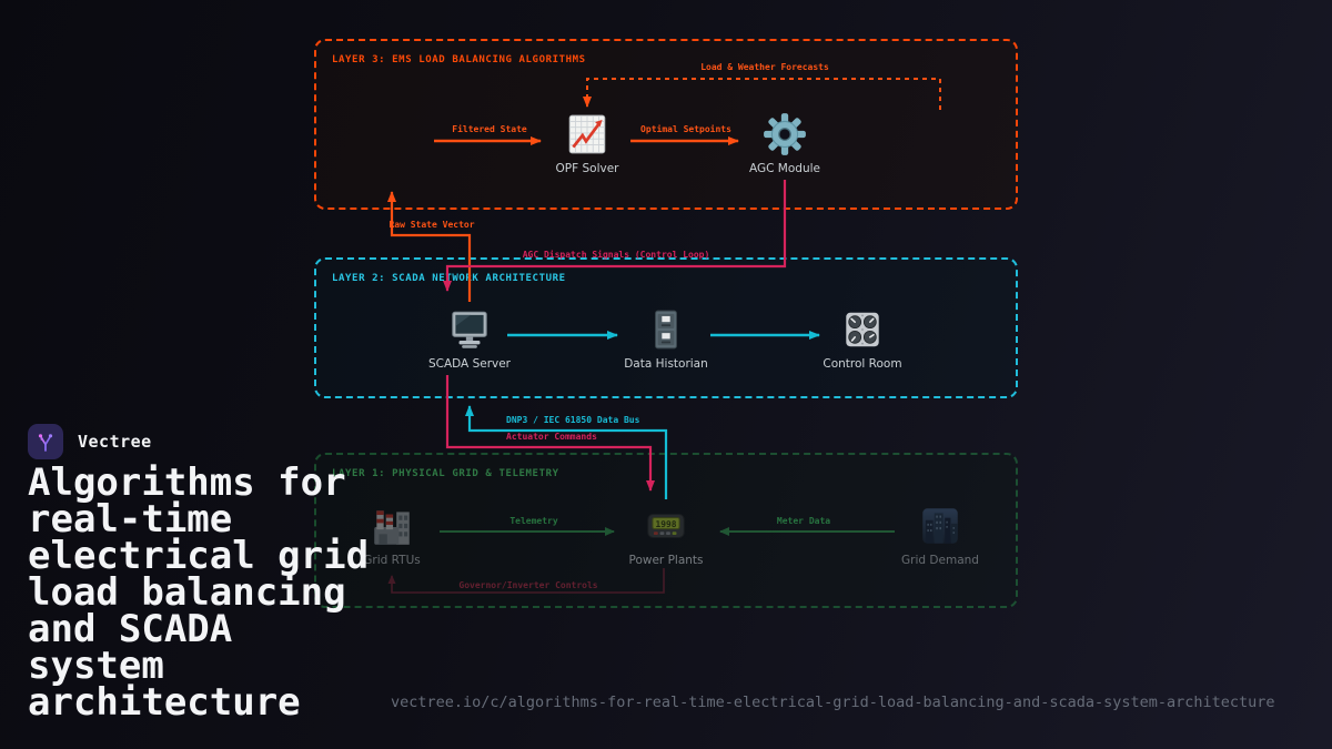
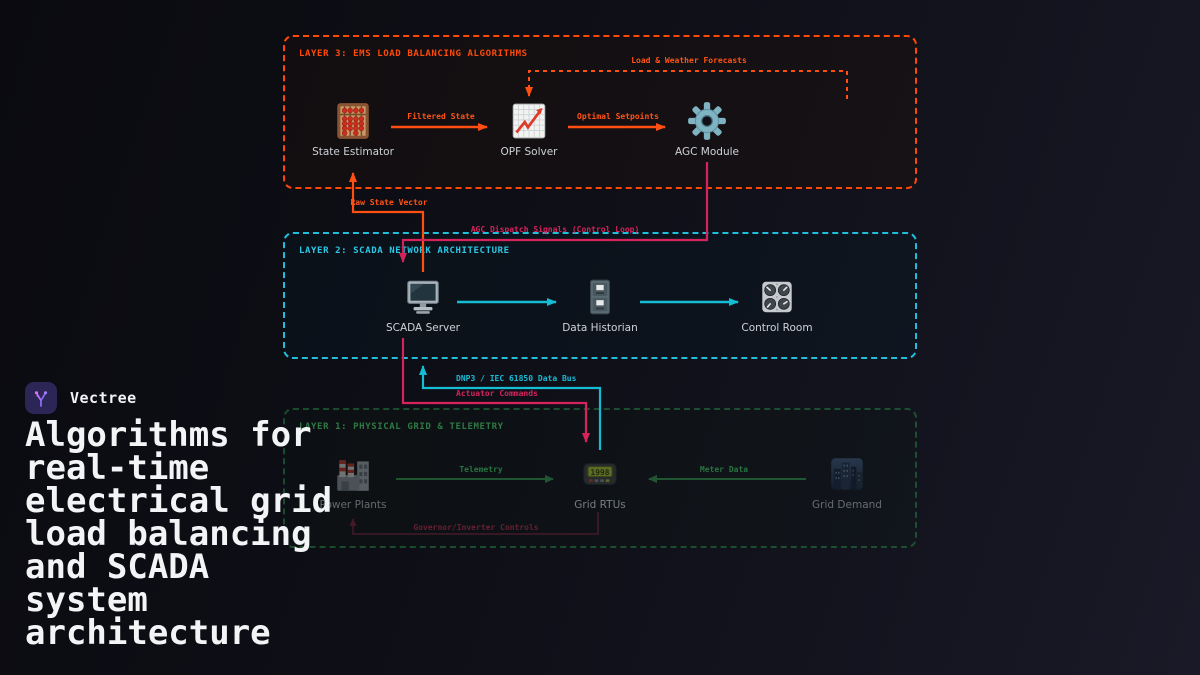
  LAYER 3: EMS LOAD BALANCING ALGORITHMS
  LAYER 2: SCADA NETWOK ARCHITECTURE
  LAYER 1: PHYSICAL GRID & TELEMETRY
+ State Estimator
  OPF Solver
  AGC Module
  SCADA Server
  Data Historian
  Control Room
- Grid RTUs
+ Power Plants
  1998
- Power Plants
+ Grid RTUs
  Grid Demand
  Filtered State
  Optimal Setpoints
  Load & Weather Forecasts
  Raw State Vector
  AGC Dispatch Signals (Control Loop)
  DNP3 / IEC 61850 Data Bus
  Actuator Commands
  Telemetry
  Meter Data
  Governor/Inverter Controls
  Vectree
  Algorithms for
  real-time
  electrical grid
  load balancing
  and SCADA
  system
  architecture
- vectree.io/c/algorithms-for-real-time-electrical-grid-load-balancing-and-scada-system-architecture
